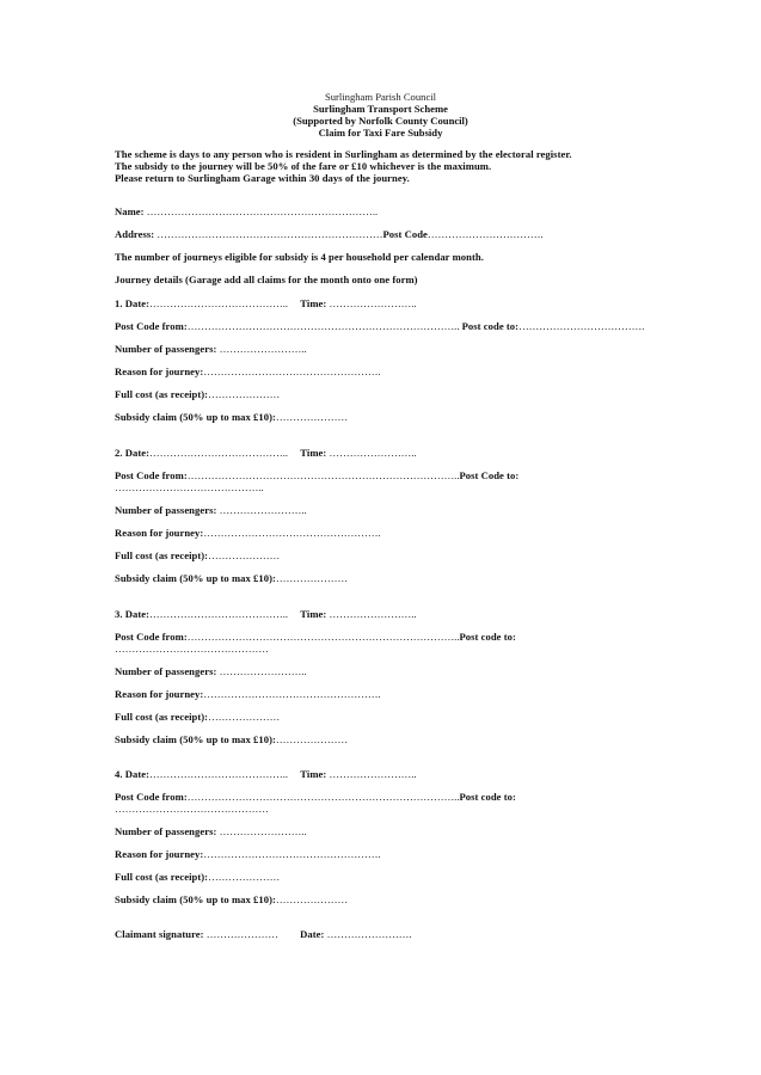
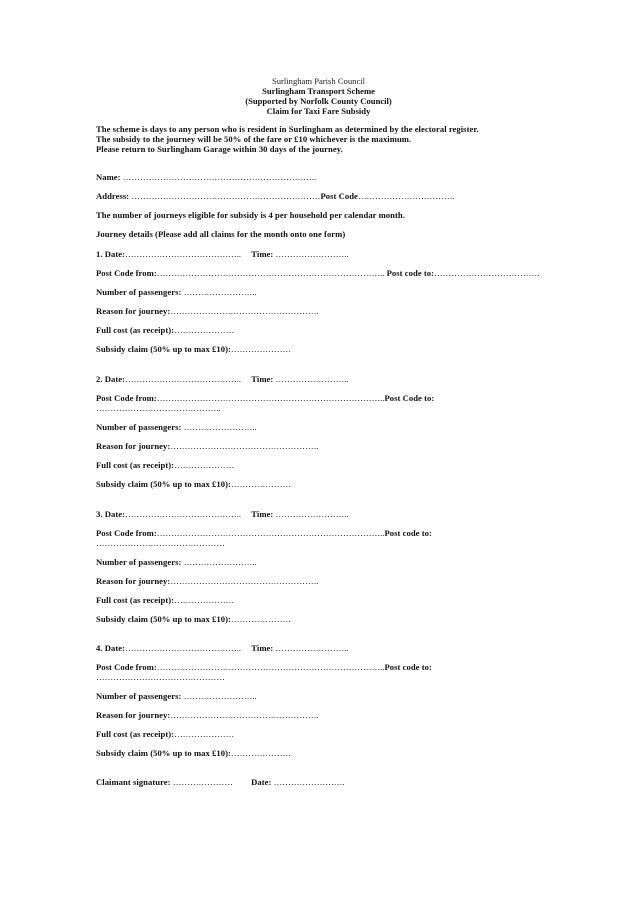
  Surlingham Parish Council
  Surlingham Transport Scheme
  (Supported by Norfolk County Council)
  Claim for Taxi Fare Subsidy
  The scheme is days to any person who is resident in Surlingham as determined by the electoral register.
  The subsidy to the journey will be 50% of the fare or £10 whichever is the maximum.
  Please return to Surlingham Garage within 30 days of the journey.
  Name: …………………………………………………………..
  Address: …………………………………………………………Post Code…………………………….
  The number of journeys eligible for subsidy is 4 per household per calendar month.
- Journey details (Garage add all claims for the month onto one form)
+ Journey details (Please add all claims for the month onto one form)
  1. Date:………………………………….. Time: ……………………..
  Post Code from:…………………………………………………………………….. Post code to:……………………………….
  Number of passengers: ……………………..
  Reason for journey:…………………………………………….
  Full cost (as receipt):…………………
  Subsidy claim (50% up to max £10):…………………
  2. Date:………………………………….. Time: ……………………..
  Post Code from:……………………………………………………………………..Post Code to:
  ……………………………………..
  Number of passengers: ……………………..
  Reason for journey:…………………………………………….
  Full cost (as receipt):…………………
  Subsidy claim (50% up to max £10):…………………
  3. Date:………………………………….. Time: ……………………..
  Post Code from:……………………………………………………………………..Post code to:
  ………………………………………
  Number of passengers: ……………………..
  Reason for journey:…………………………………………….
  Full cost (as receipt):…………………
  Subsidy claim (50% up to max £10):…………………
  4. Date:………………………………….. Time: ……………………..
  Post Code from:……………………………………………………………………..Post code to:
  ………………………………………
  Number of passengers: ……………………..
  Reason for journey:…………………………………………….
  Full cost (as receipt):…………………
  Subsidy claim (50% up to max £10):…………………
  Claimant signature: ………………… Date: …………………….
